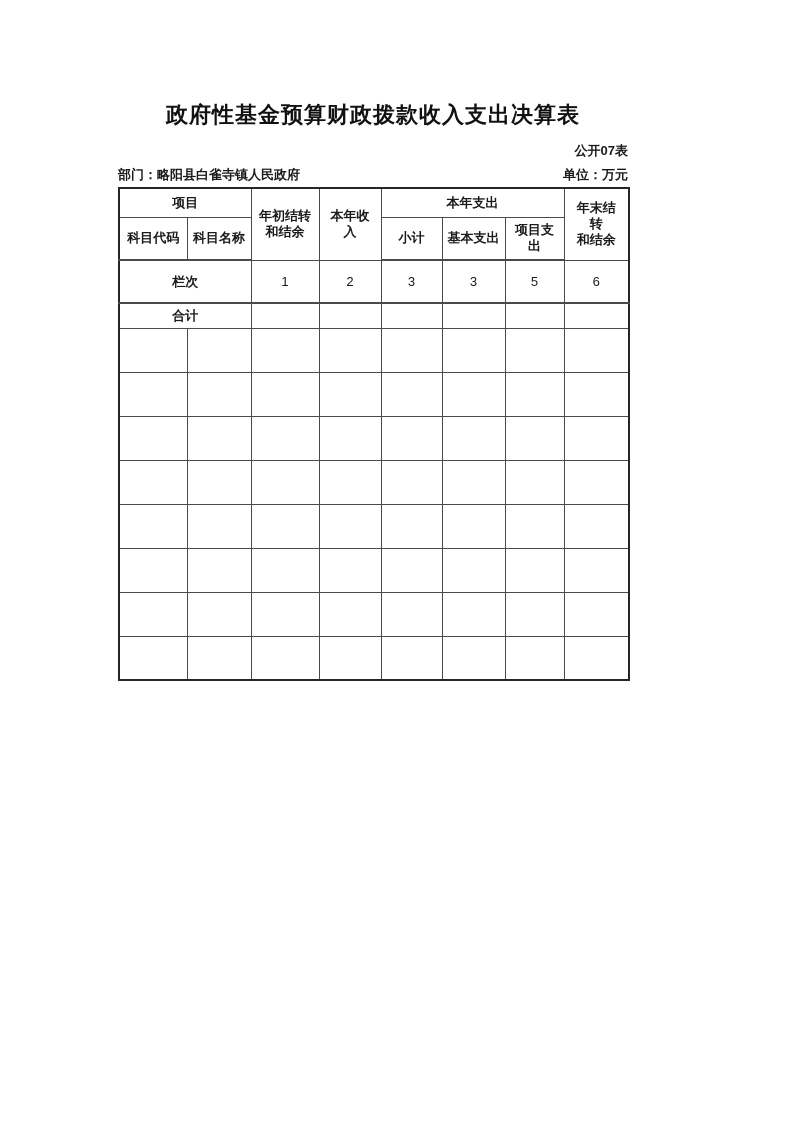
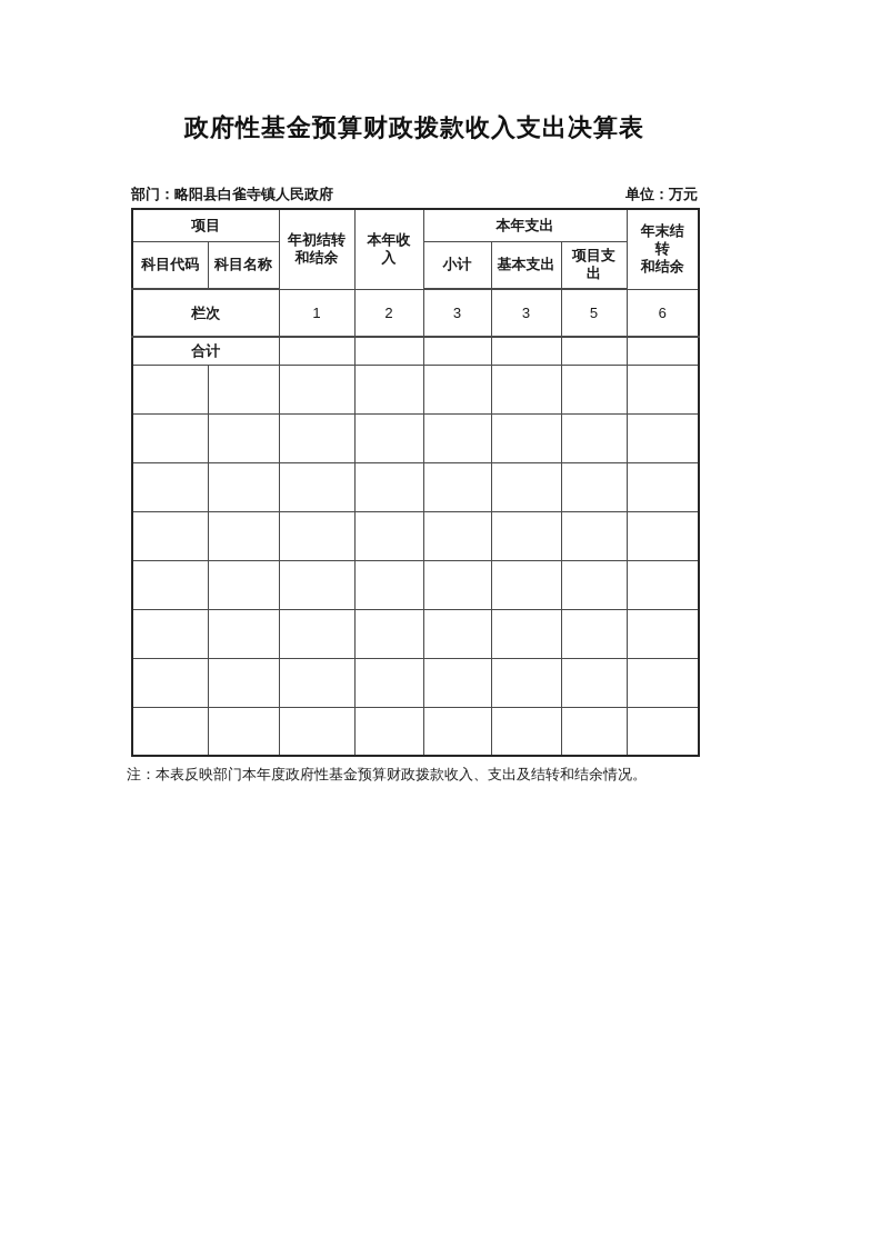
  政府性基金预算财政拨款收入支出决算表
- 公开07表
  部门：略阳县白雀寺镇人民政府
  单位：万元
  项目	年初结转 和结余	本年收 入	本年支出	年末结 转 和结余
  科目代码	科目名称	小计	基本支出	项目支 出
  栏次	1	2	3	3	5	6
  合计
+ 注：本表反映部门本年度政府性基金预算财政拨款收入、支出及结转和结余情况。
